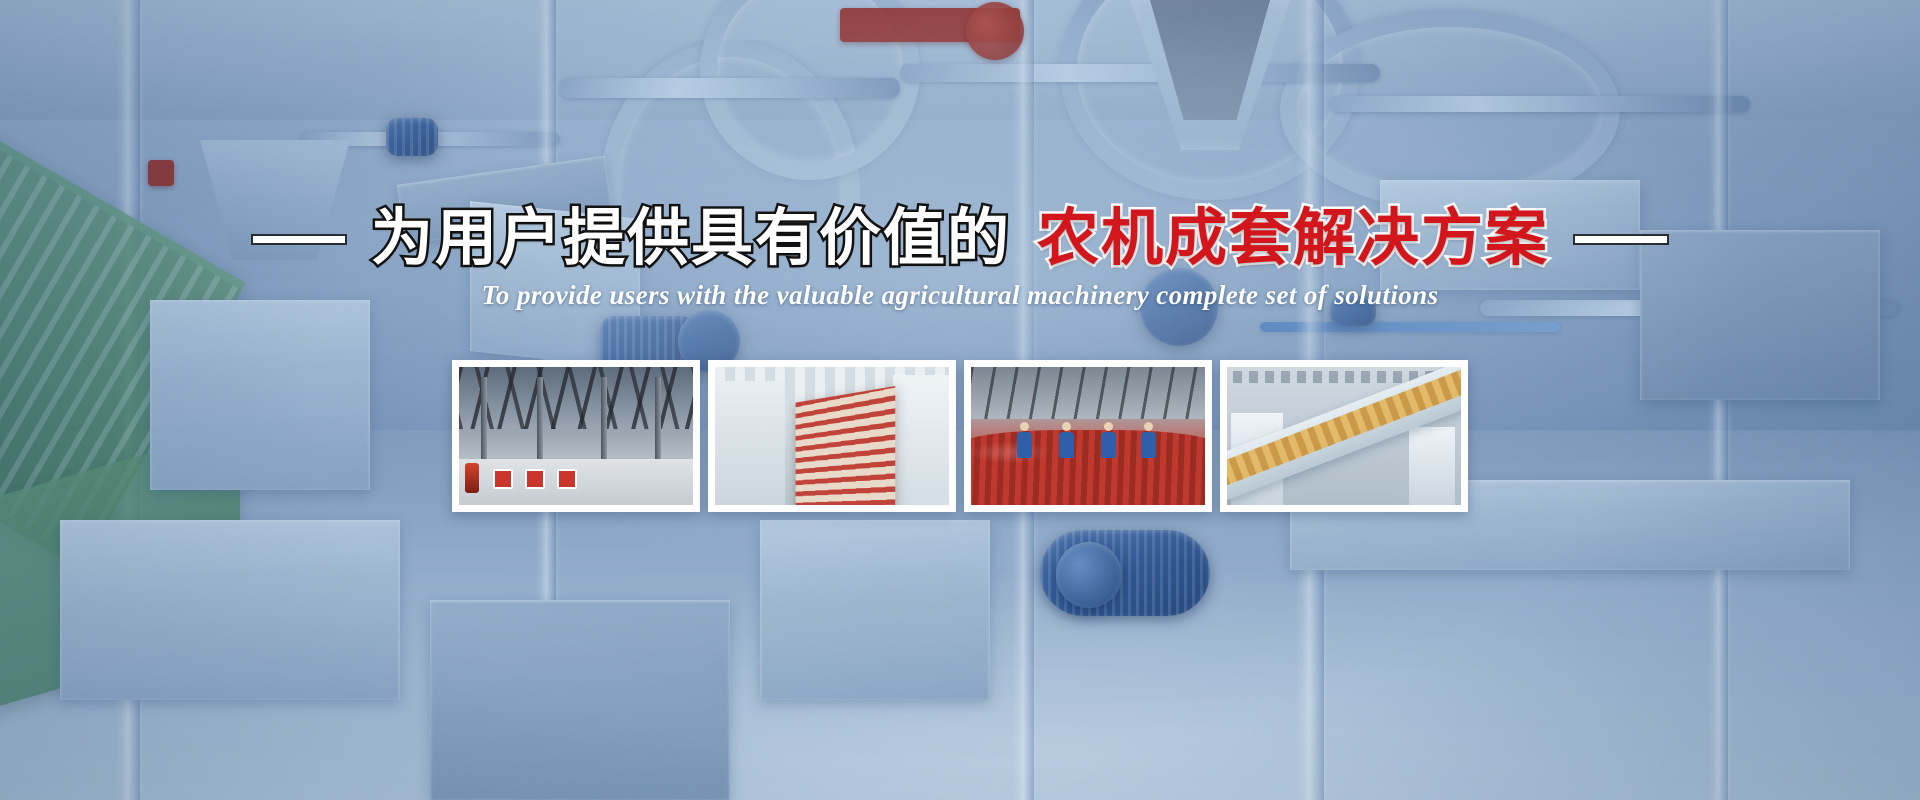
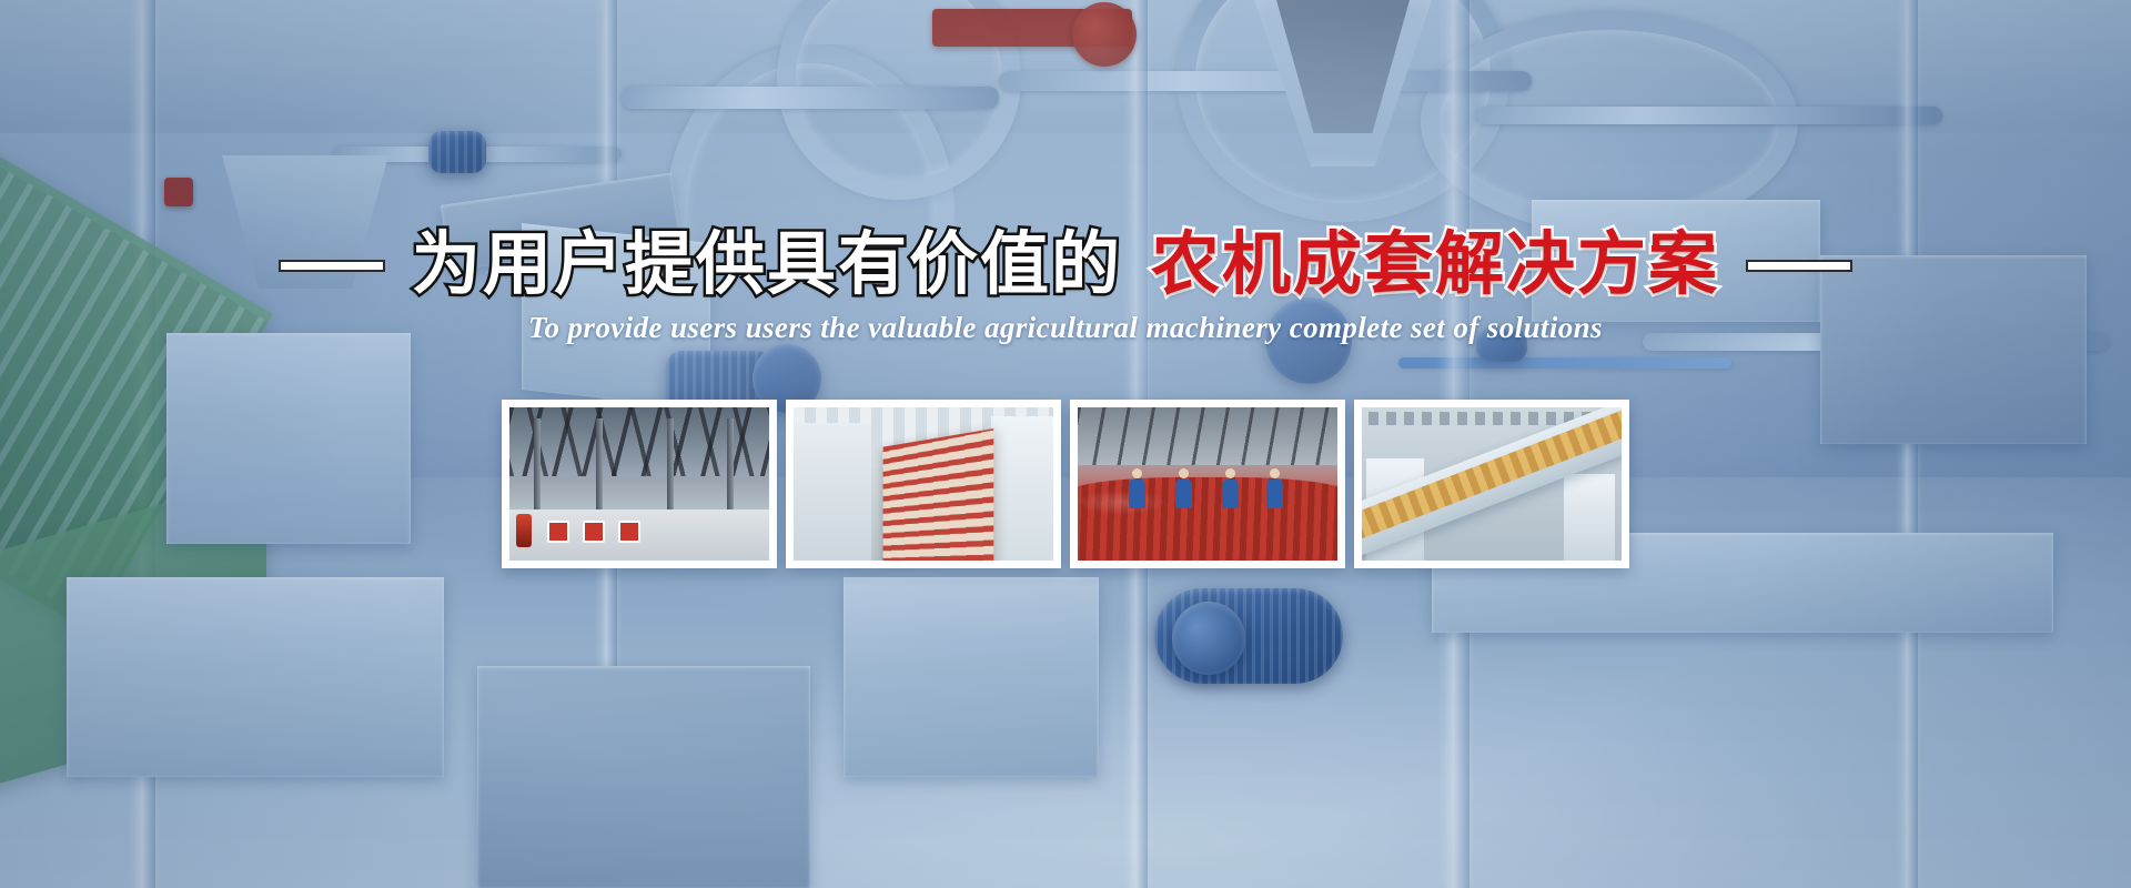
  为用户提供具有价值的
  农机成套解决方案
- To provide users with the valuable agricultural machinery complete set of solutions
+ To provide users users the valuable agricultural machinery complete set of solutions
